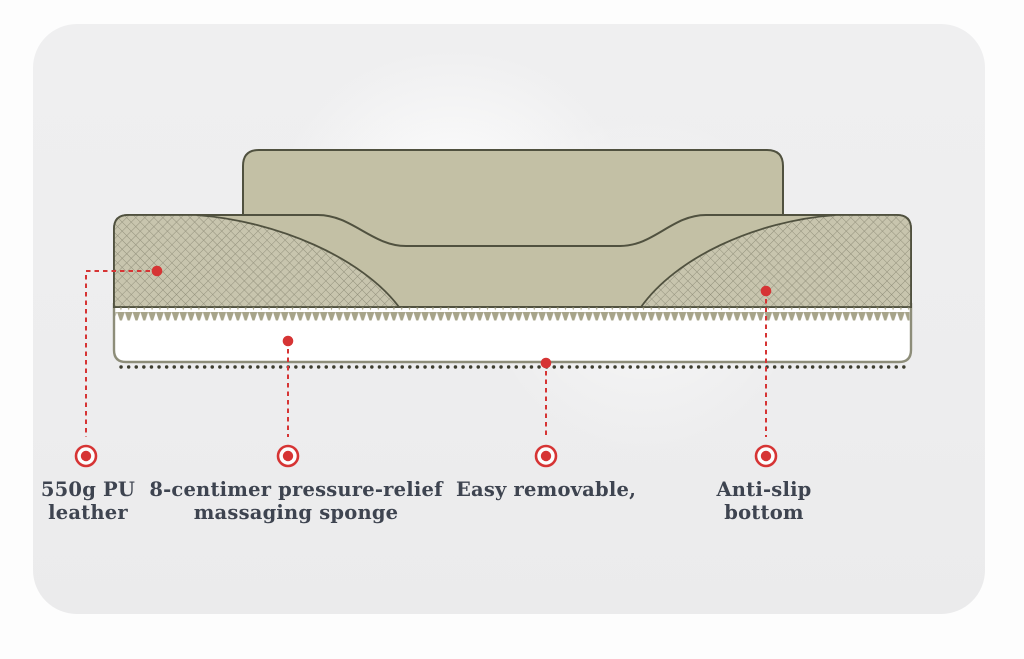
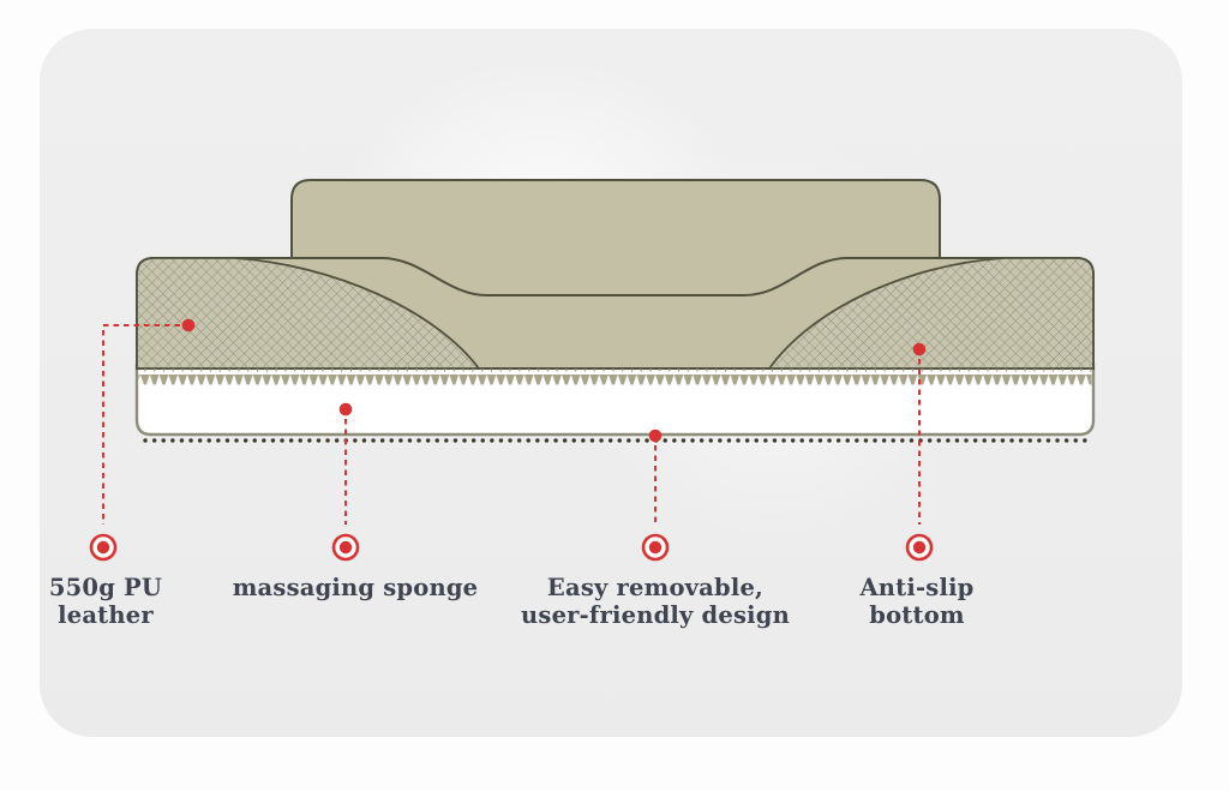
  550g PU
  leather
- 8-centimer pressure-relief
  massaging sponge
  Easy removable,
+ user-friendly design
  Anti-slip
  bottom
